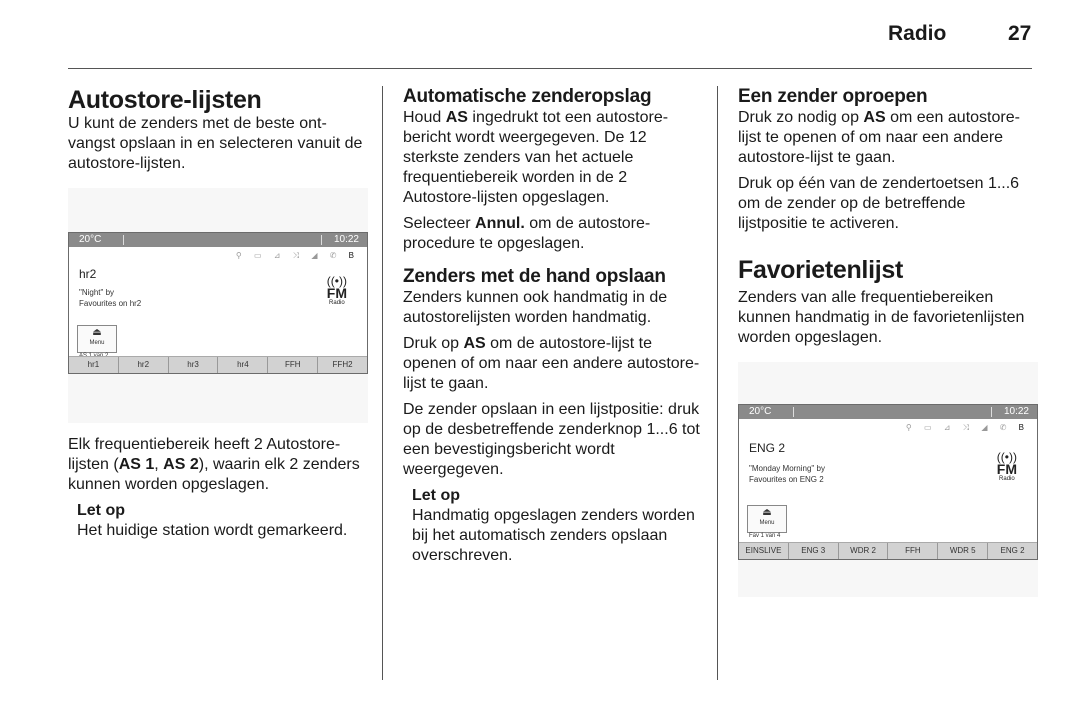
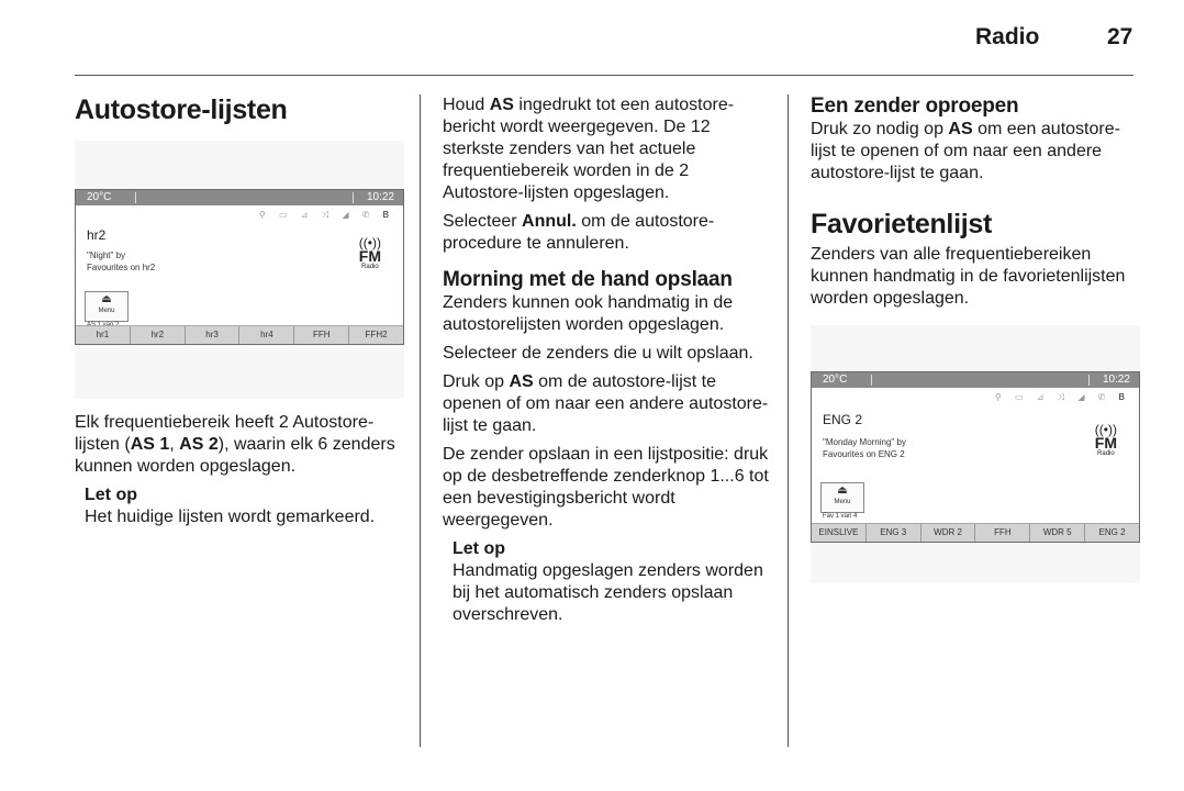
  Radio
  27
  Autostore-lijsten
- U kunt de zenders met de beste ont­vangst opslaan in en selecteren vanuit de autostore-lijsten.
  20°C
  10:22
  ⚲ ▭ ⊿ ⤨ ◢ ✆ B
  hr2
  "Night" by
  Favourites on hr2
  ((•))
  FM
  ⏏
  hr1
  hr2
  hr3
  hr4
  FFH
  FFH2
- Elk frequentiebereik heeft 2 Autostore-lijsten (AS 1, AS 2), waarin elk 2 zenders kunnen worden opgeslagen.
+ Elk frequentiebereik heeft 2 Autostore-lijsten (AS 1, AS 2), waarin elk 6 zenders kunnen worden opgeslagen.
  Let op
- Het huidige station wordt gemar­keerd.
+ Het huidige lijsten wordt gemar­keerd.
- Automatische zenderopslag
  Houd AS ingedrukt tot een autostore-bericht wordt weergegeven. De 12 sterkste zenders van het actuele frequentiebereik worden in de 2 Autostore-lijsten opgeslagen.
- Selecteer Annul. om de autostore-procedure te opgeslagen.
+ Selecteer Annul. om de autostore-procedure te annuleren.
- Zenders met de hand opslaan
+ Morning met de hand opslaan
- Zenders kunnen ook handmatig in de autostorelijsten worden handmatig.
+ Zenders kunnen ook handmatig in de autostorelijsten worden opgeslagen.
+ Selecteer de zenders die u wilt opslaan.
  Druk op AS om de autostore-lijst te openen of om naar een andere autostore-lijst te gaan.
  De zender opslaan in een lijstpositie: druk op de desbetreffende zenderknop 1...6 tot een bevestigingsbericht wordt weergegeven.
  Let op
  Handmatig opgeslagen zenders worden bij het automatisch zenders opslaan overschreven.
  Een zender oproepen
  Druk zo nodig op AS om een auto­store-lijst te openen of om naar een andere autostore-lijst te gaan.
- Druk op één van de zendertoetsen 1...6 om de zender op de betreffende lijstpositie te activeren.
  Favorietenlijst
  Zenders van alle frequentiebereiken kunnen handmatig in de favorieten­lijsten worden opgeslagen.
  20°C
  10:22
  ⚲ ▭ ⊿ ⤨ ◢ ✆ B
  ENG 2
  "Monday Morning" by
  Favourites on ENG 2
  ((•))
  FM
  ⏏
  EINSLIVE
  ENG 3
  WDR 2
  FFH
  WDR 5
  ENG 2
